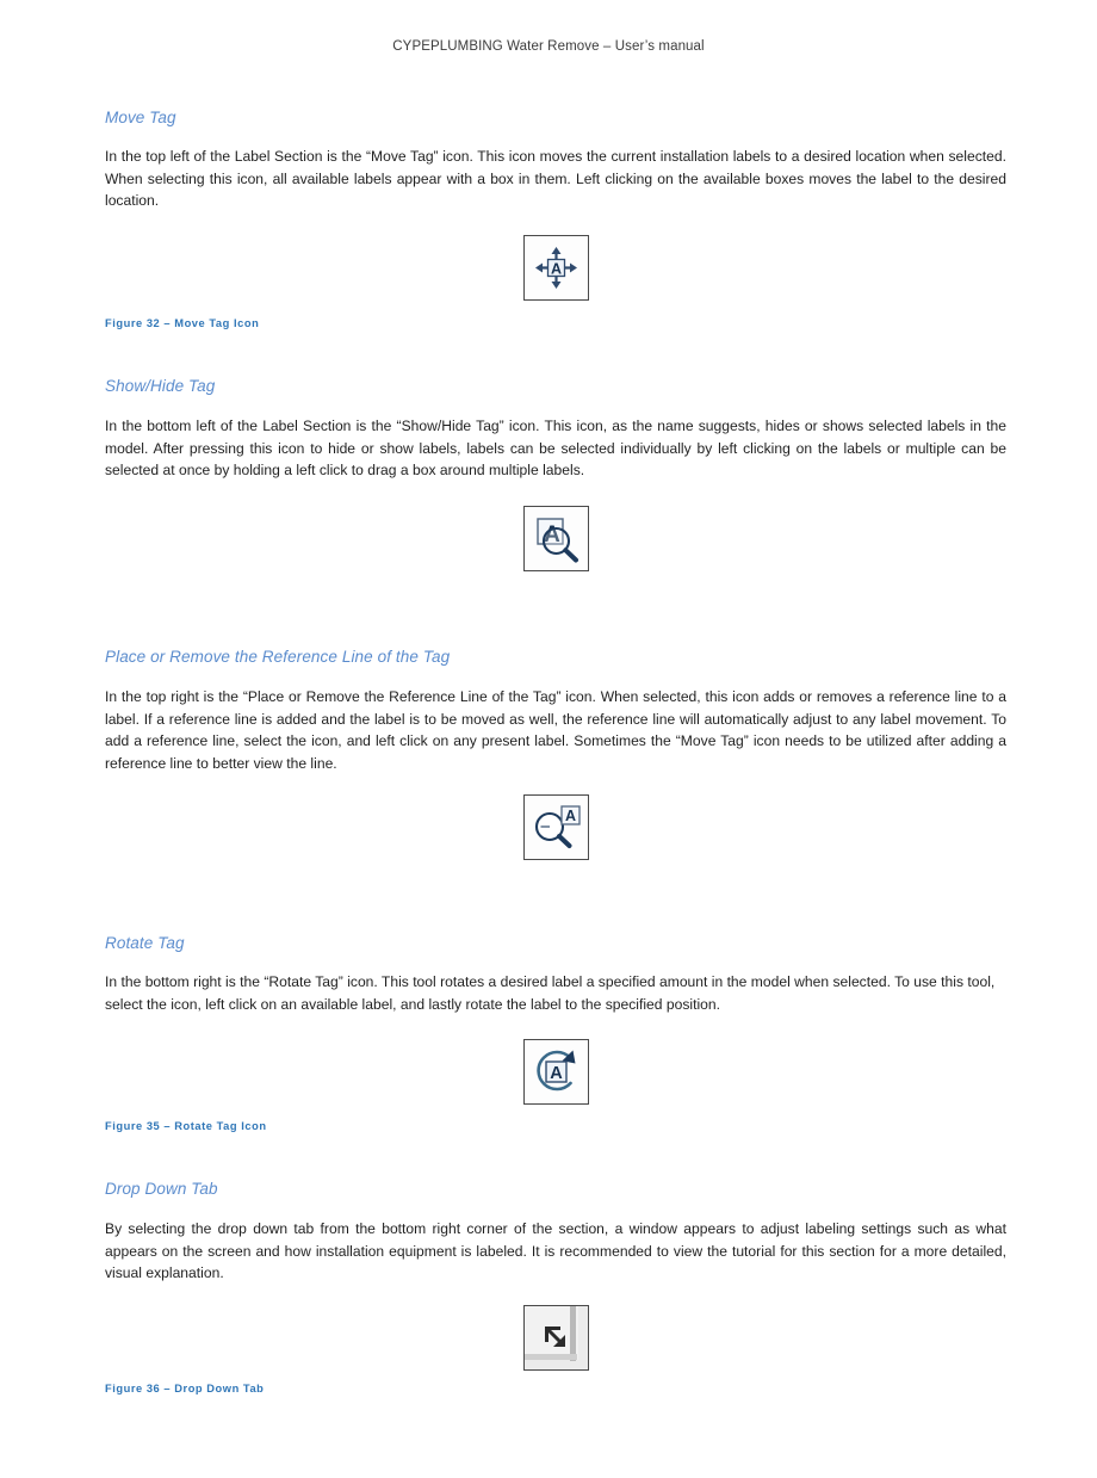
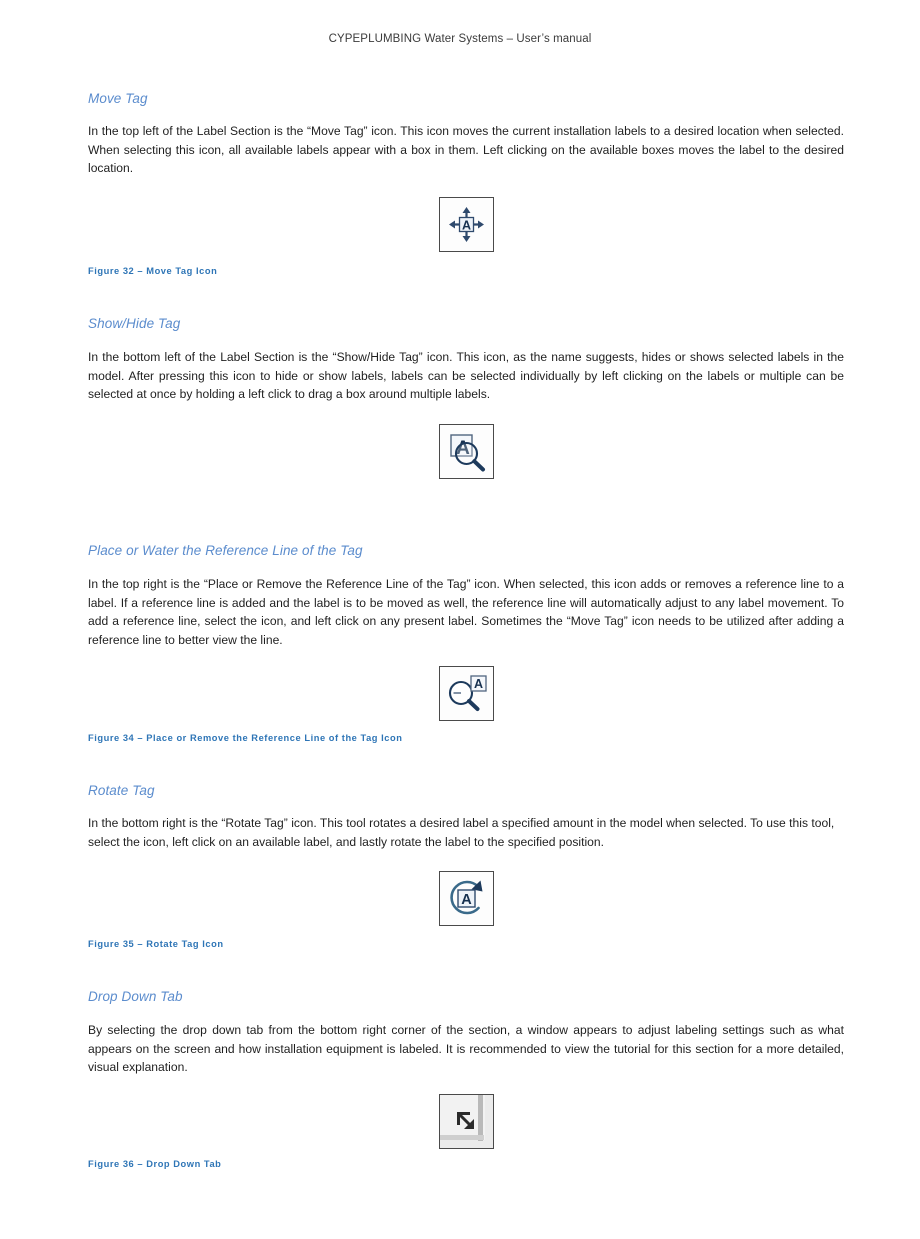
- CYPEPLUMBING Water Remove – User’s manual
+ CYPEPLUMBING Water Systems – User’s manual
  Move Tag
  In the top left of the Label Section is the “Move Tag” icon. This icon moves the current installation labels to a desired location when selected. When selecting this icon, all available labels appear with a box in them. Left clicking on the available boxes moves the label to the desired location.
  A
  Figure 32 – Move Tag Icon
  Show/Hide Tag
  In the bottom left of the Label Section is the “Show/Hide Tag” icon. This icon, as the name suggests, hides or shows selected labels in the model. After pressing this icon to hide or show labels, labels can be selected individually by left clicking on the labels or multiple can be selected at once by holding a left click to drag a box around multiple labels.
  A
- Place or Remove the Reference Line of the Tag
+ Place or Water the Reference Line of the Tag
  In the top right is the “Place or Remove the Reference Line of the Tag” icon. When selected, this icon adds or removes a reference line to a label. If a reference line is added and the label is to be moved as well, the reference line will automatically adjust to any label movement. To add a reference line, select the icon, and left click on any present label. Sometimes the “Move Tag” icon needs to be utilized after adding a reference line to better view the line.
  A
+ Figure 34 – Place or Remove the Reference Line of the Tag Icon
  Rotate Tag
  In the bottom right is the “Rotate Tag” icon. This tool rotates a desired label a specified amount in the model when selected. To use this tool, select the icon, left click on an available label, and lastly rotate the label to the specified position.
  A
  Figure 35 – Rotate Tag Icon
  Drop Down Tab
  By selecting the drop down tab from the bottom right corner of the section, a window appears to adjust labeling settings such as what appears on the screen and how installation equipment is labeled. It is recommended to view the tutorial for this section for a more detailed, visual explanation.
  Figure 36 – Drop Down Tab
